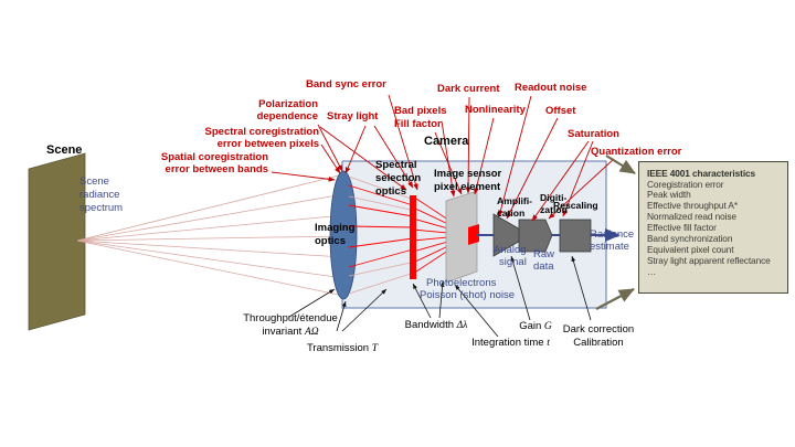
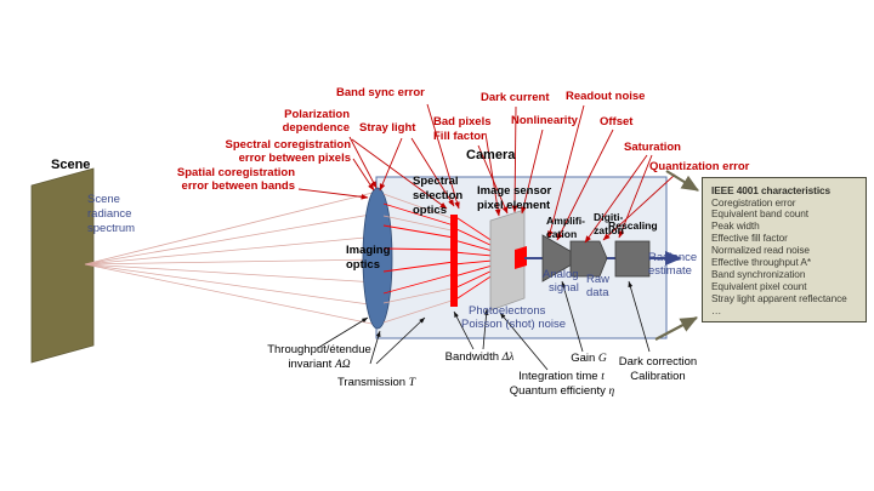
  Scene
  Camera
  Scene
  radiance
  spectrum
  Spatial coregistration
  error between bands
  Spectral coregistration
  error between pixels
  Polarization
  dependence
  Stray light
  Band sync error
  Bad pixels
  Fill factor
  Dark current
  Nonlinearity
  Readout noise
  Offset
  Saturation
  Quantization error
  Imaging
  optics
  Spectral
  selection
  optics
  Image sensor
  pixel element
  Amplifi-
  cation
  Digiti-
  zation
  Rescaling
  Photoelectrons
  Poisson (shot) noise
  Analog
  signal
  Raw
  data
  Radiance
  estimate
  Throughput/étendue
  invariant AΩ
  Transmission T
  Bandwidth Δλ
  Integration time t
+ Quantum efficienty η
  Gain G
  Dark correction
  Calibration
  IEEE 4001 characteristics
  Coregistration error
+ Equivalent band count
  Peak width
- Effective throughput A*
+ Effective fill factor
  Normalized read noise
- Effective fill factor
+ Effective throughput A*
  Band synchronization
  Equivalent pixel count
  Stray light apparent reflectance
  …
